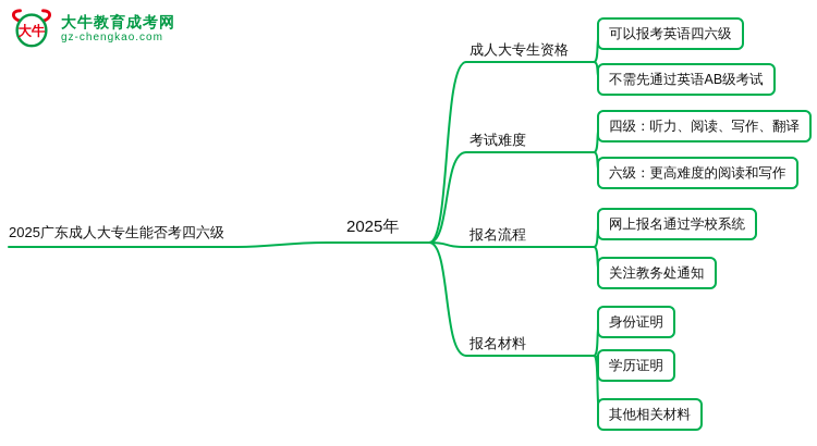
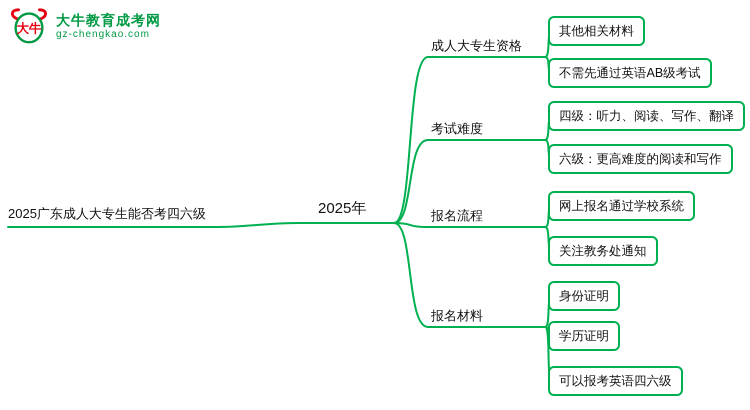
  大牛
  大牛教育成考网
  gz-chengkao.com
  2025广东成人大专生能否考四六级
  2025年
  成人大专生资格
  考试难度
  报名流程
  报名材料
- 可以报考英语四六级
+ 其他相关材料
  不需先通过英语AB级考试
  四级：听力、阅读、写作、翻译
  六级：更高难度的阅读和写作
  网上报名通过学校系统
  关注教务处通知
  身份证明
  学历证明
- 其他相关材料
+ 可以报考英语四六级
